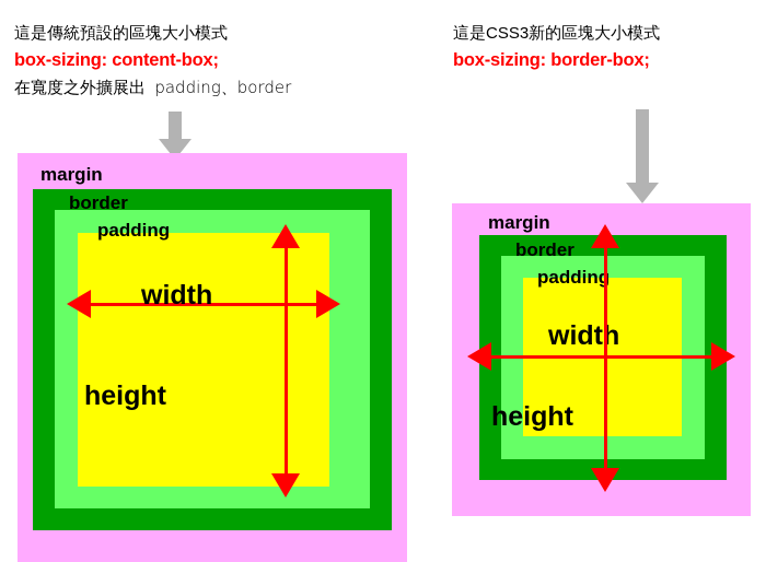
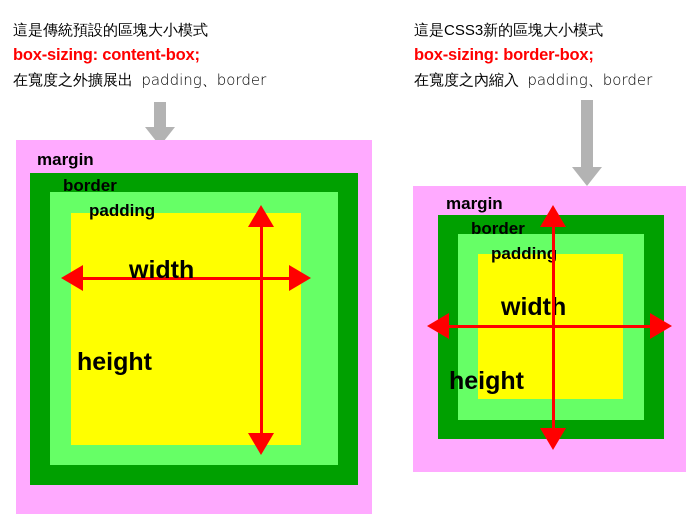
  這是傳統預設的區塊大小模式
  box-sizing: content-box;
  在寬度之外擴展出 padding、border
  這是CSS3新的區塊大小模式
  box-sizing: border-box;
+ 在寬度之內縮入 padding、border
  margin
  border
  padding
  width
  height
  margin
  border
  paddin
  width
  height
